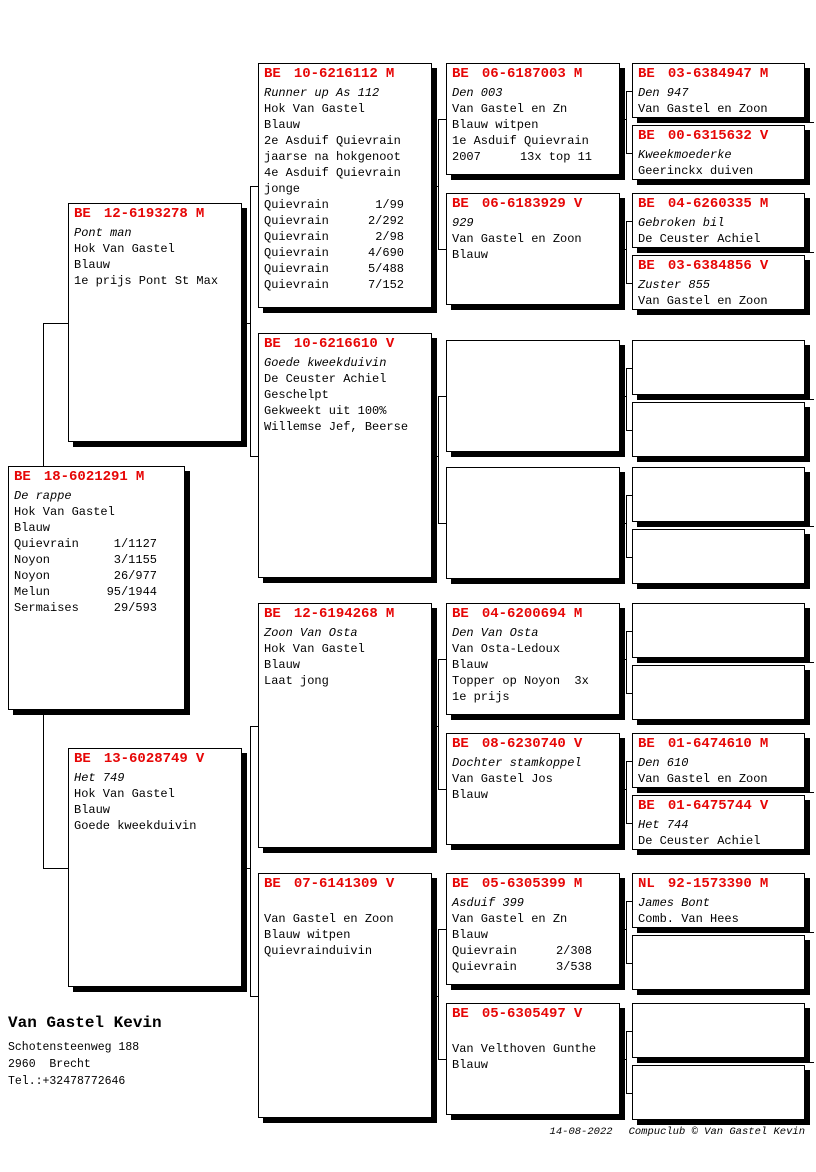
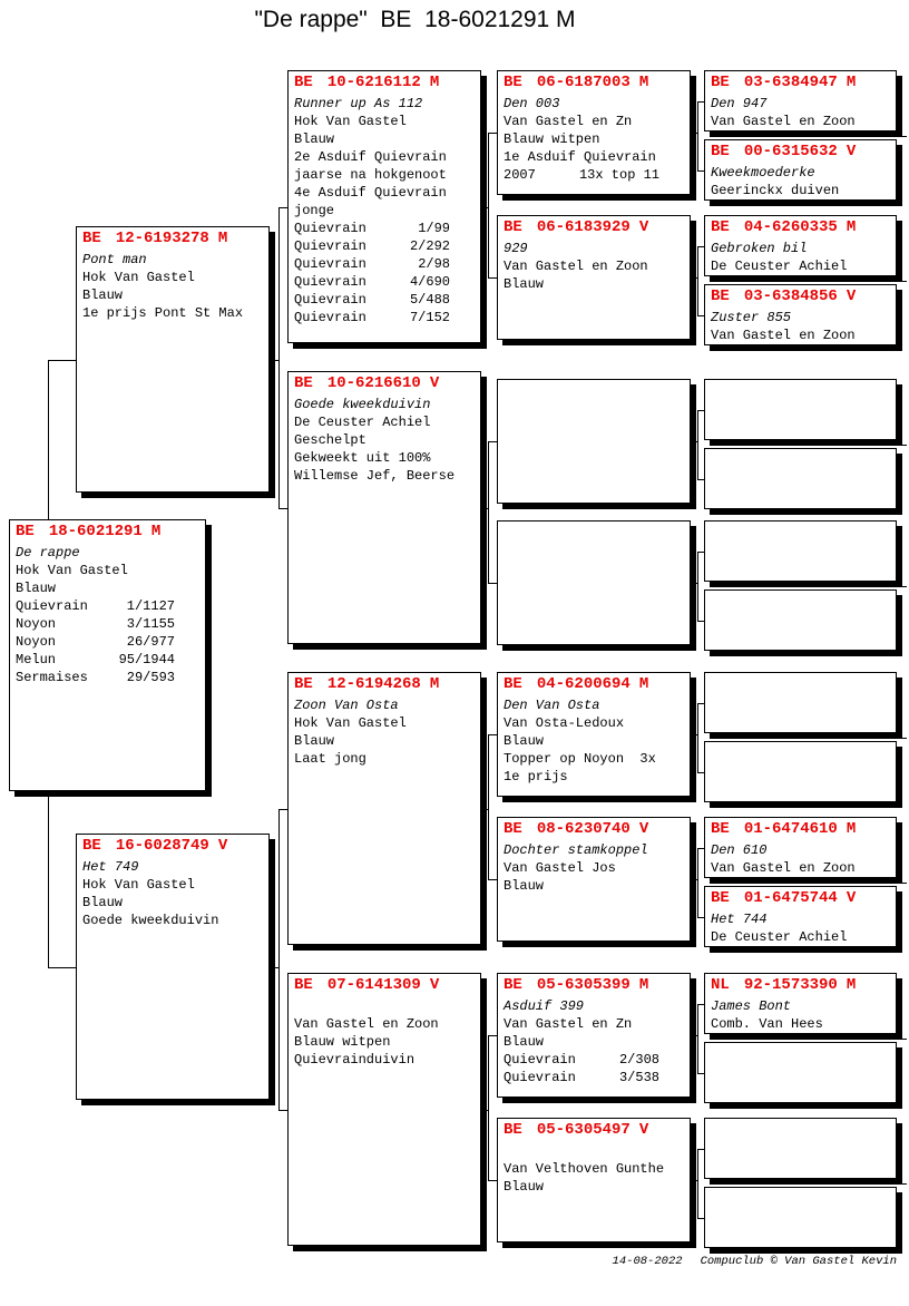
+ "De rappe" BE 18-6021291 M
  BE 18-6021291 M
  De rappe
  Hok Van Gastel
  Blauw
  Quievrain
  1/1127
  Noyon
  3/1155
  Noyon
  26/977
  Melun
  95/1944
  Sermaises
  29/593
  BE 12-6193278 M
  Pont man
  Hok Van Gastel
  Blauw
  1e prijs Pont St Max
- BE 13-6028749 V
+ BE 16-6028749 V
  Het 749
  Hok Van Gastel
  Blauw
  Goede kweekduivin
  BE 10-6216112 M
  Runner up As 112
  Hok Van Gastel
  Blauw
  2e Asduif Quievrain
  jaarse na hokgenoot
  4e Asduif Quievrain
  jonge
  Quievrain
  1/99
  Quievrain
  2/292
  Quievrain
  2/98
  Quievrain
  4/690
  Quievrain
  5/488
  Quievrain
  7/152
  BE 10-6216610 V
  Goede kweekduivin
  De Ceuster Achiel
  Geschelpt
  Gekweekt uit 100%
  Willemse Jef, Beerse
  BE 12-6194268 M
  Zoon Van Osta
  Hok Van Gastel
  Blauw
  Laat jong
  BE 07-6141309 V
  Van Gastel en Zoon
  Blauw witpen
  Quievrainduivin
  BE 06-6187003 M
  Den 003
  Van Gastel en Zn
  Blauw witpen
  1e Asduif Quievrain
  2007
  13x top 11
  BE 06-6183929 V
  929
  Van Gastel en Zoon
  Blauw
  BE 04-6200694 M
  Den Van Osta
  Van Osta-Ledoux
  Blauw
  Topper op Noyon 3x
  1e prijs
  BE 08-6230740 V
  Dochter stamkoppel
  Van Gastel Jos
  Blauw
  BE 05-6305399 M
  Asduif 399
  Van Gastel en Zn
  Blauw
  Quievrain
  2/308
  Quievrain
  3/538
  BE 05-6305497 V
  Van Velthoven Gunthe
  Blauw
  BE 03-6384947 M
  Den 947
  Van Gastel en Zoon
  BE 00-6315632 V
  Kweekmoederke
  Geerinckx duiven
  BE 04-6260335 M
  Gebroken bil
  De Ceuster Achiel
  BE 03-6384856 V
  Zuster 855
  Van Gastel en Zoon
  BE 01-6474610 M
  Den 610
  Van Gastel en Zoon
  BE 01-6475744 V
  Het 744
  De Ceuster Achiel
  NL 92-1573390 M
  James Bont
  Comb. Van Hees
- Van Gastel Kevin
- Schotensteenweg 188
- 2960 Brecht
- Tel.:+32478772646
  14-08-2022
  Compuclub © Van Gastel Kevin
